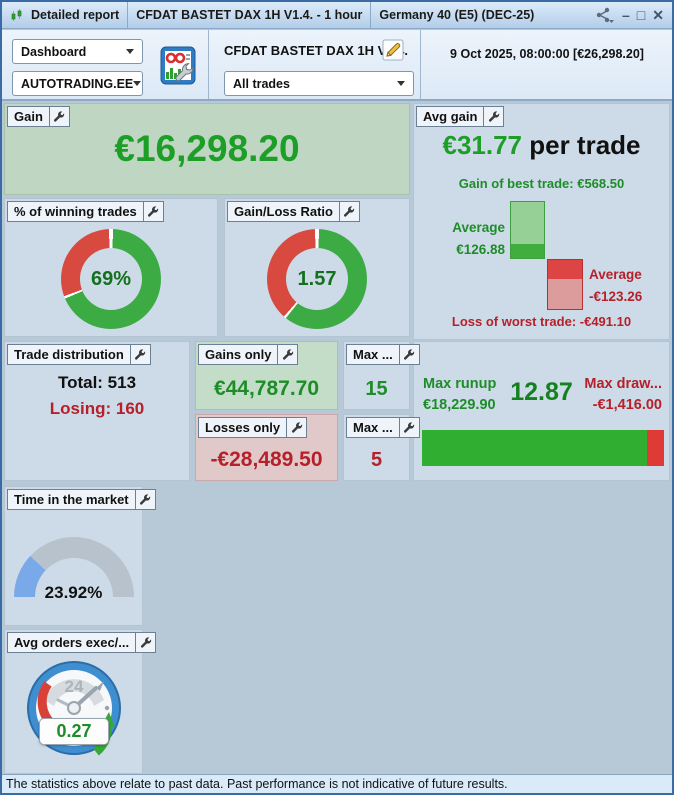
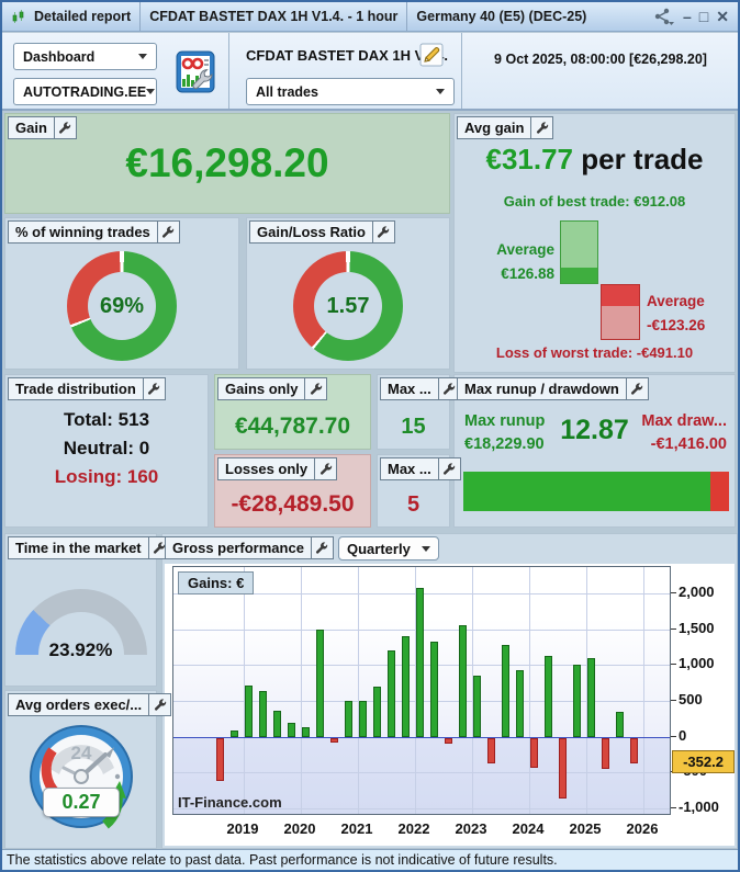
  Detailed report
  CFDAT BASTET DAX 1H V1.4. - 1 hour
  Germany 40 (E5) (DEC-25)
  –
  □
  ✕
  Dashboard
  AUTOTRADING.EE
  CFDAT BASTET DAX 1H V.
  All trades
  9 Oct 2025, 08:00:00 [€26,298.20]
  Gain
  €16,298.20
  Avg gain
  €31.77 per trade
- Gain of best trade: €568.50
+ Gain of best trade: €912.08
  Average
  €126.88
  Average
  -€123.26
  Loss of worst trade: -€491.10
  % of winning trades
  69%
  Gain/Loss Ratio
  1.57
  Trade distribution
  Total: 513
+ Neutral: 0
  Losing: 160
  Gains only
  €44,787.70
  Max ...
  15
  Losses only
  -€28,489.50
  Max ...
  5
+ Max runup / drawdown
  Max runup
  €18,229.90
  12.87
  Max draw...
  -€1,416.00
  Time in the market
  23.92%
  Avg orders exec/...
  24
  0.27
+ Gross performance
+ Quarterly
+ Gains: €
+ IT-Finance.com
+ -352.2
+ 2019
+ 2020
+ 2021
+ 2022
+ 2023
+ 2024
+ 2025
+ 2026
+ 2,000
+ 1,500
+ 1,000
+ 500
+ 0
+ -1,000
  The statistics above relate to past data. Past performance is not indicative of future results.
